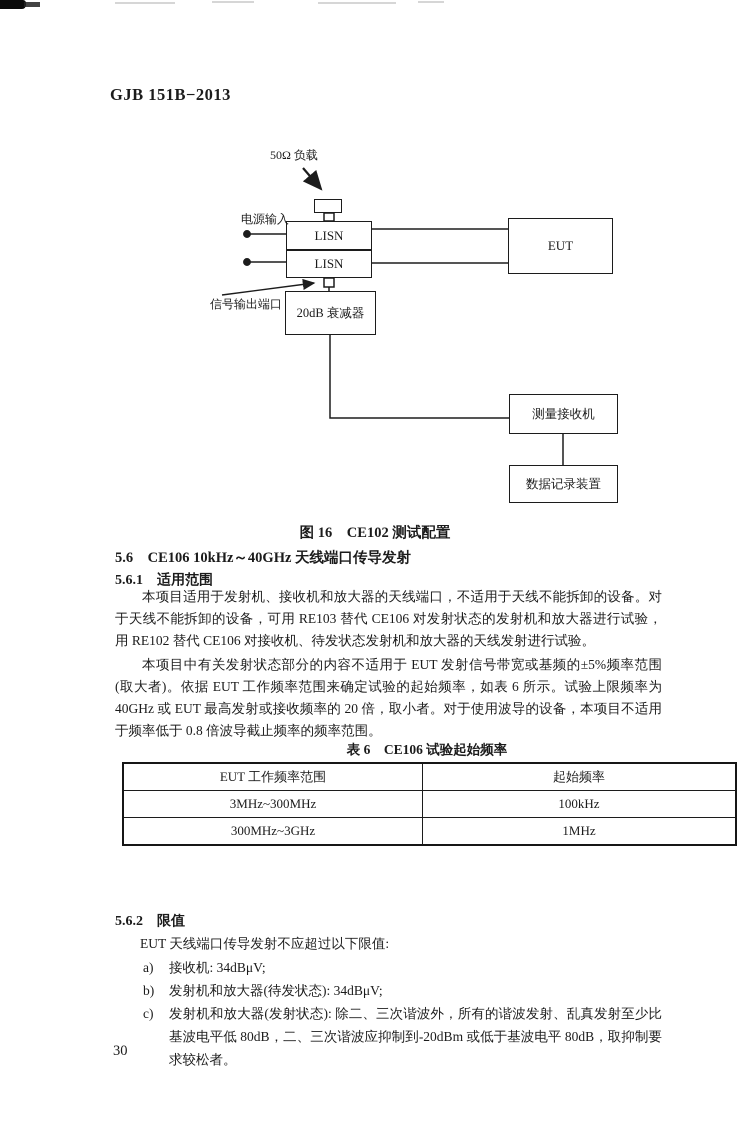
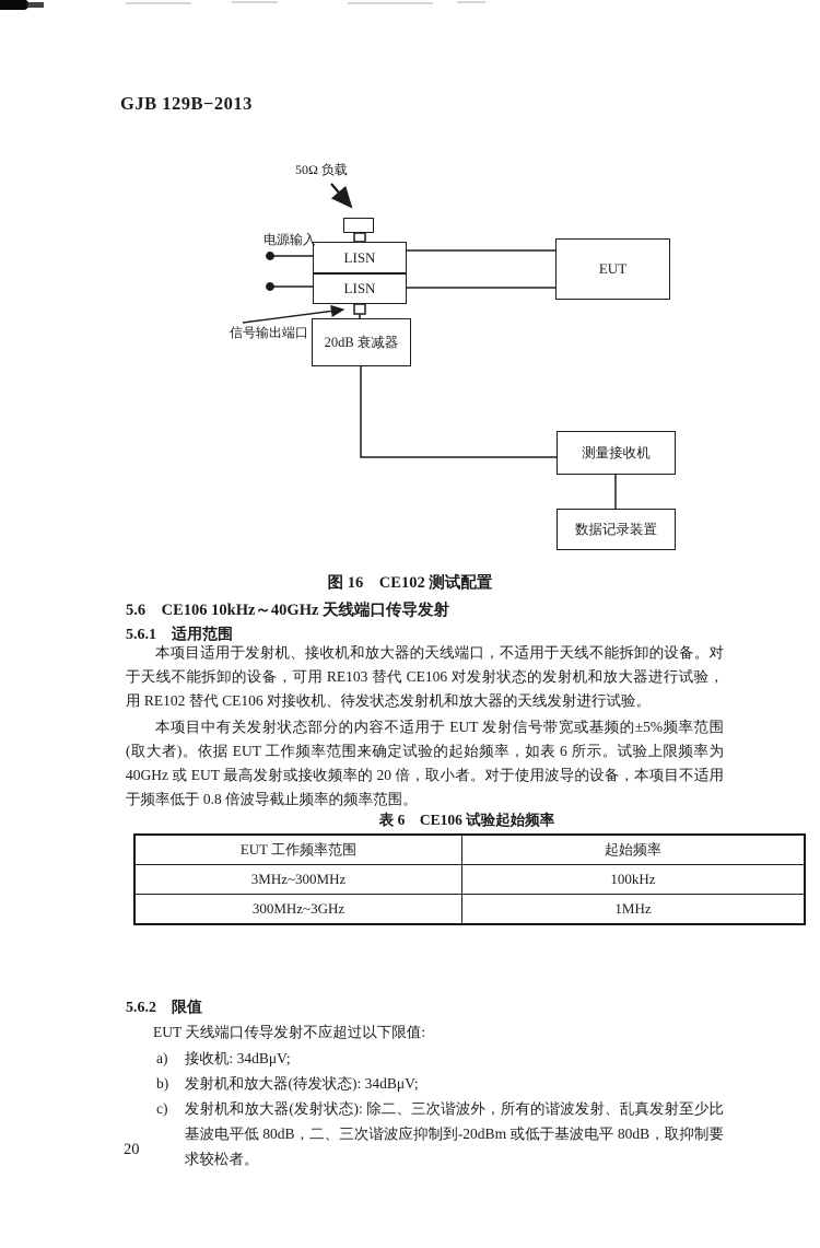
- GJB 151B−2013
+ GJB 129B−2013
  LISN
  LISN
  EUT
  20dB 衰减器
  测量接收机
  数据记录装置
  50Ω 负载
  电源输入
  信号输出端口
  图 16 CE102 测试配置
  5.6 CE106 10kHz～40GHz 天线端口传导发射
  5.6.1 适用范围
  本项目适用于发射机、接收机和放大器的天线端口，不适用于天线不能拆卸的设备。对于天线不能拆卸的设备，可用 RE103 替代 CE106 对发射状态的发射机和放大器进行试验，用 RE102 替代 CE106 对接收机、待发状态发射机和放大器的天线发射进行试验。
  本项目中有关发射状态部分的内容不适用于 EUT 发射信号带宽或基频的±5%频率范围(取大者)。依据 EUT 工作频率范围来确定试验的起始频率，如表 6 所示。试验上限频率为 40GHz 或 EUT 最高发射或接收频率的 20 倍，取小者。对于使用波导的设备，本项目不适用于频率低于 0.8 倍波导截止频率的频率范围。
  表 6 CE106 试验起始频率
  EUT 工作频率范围	起始频率
  3MHz~300MHz	100kHz
  300MHz~3GHz	1MHz
  5.6.2 限值
  EUT 天线端口传导发射不应超过以下限值:
  a)
  接收机: 34dBμV;
  b)
  发射机和放大器(待发状态): 34dBμV;
  c)
  发射机和放大器(发射状态): 除二、三次谐波外，所有的谐波发射、乱真发射至少比基波电平低 80dB，二、三次谐波应抑制到-20dBm 或低于基波电平 80dB，取抑制要求较松者。
- 30
+ 20
